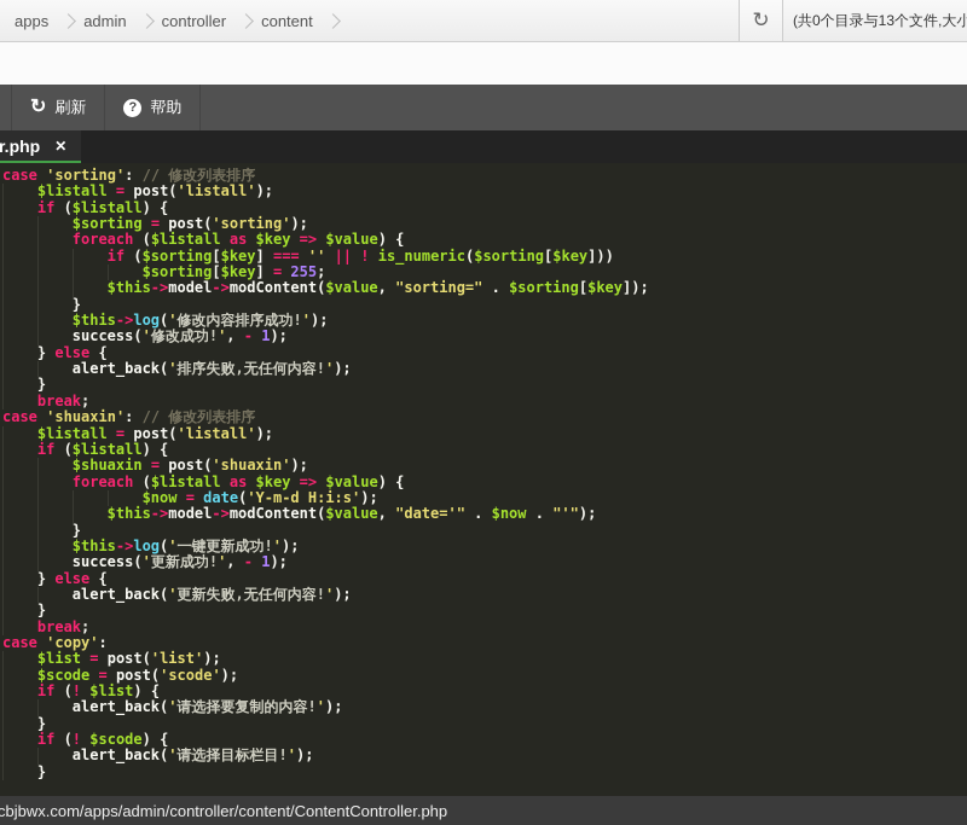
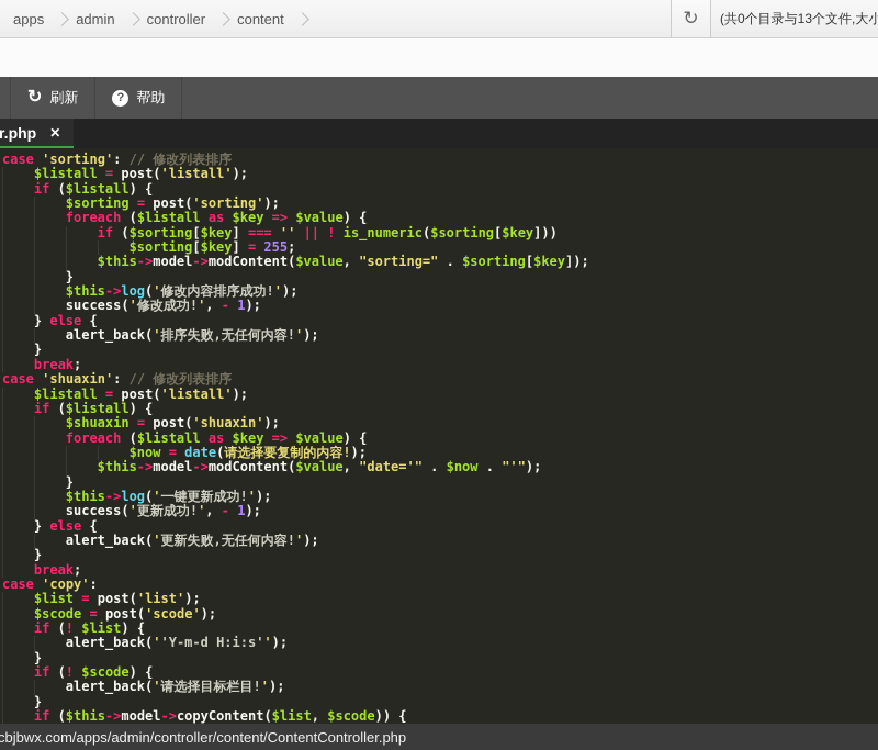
  apps
  admin
  controller
  content
  ↻
  (共0个目录与13个文件,大小
  ↻
  刷新
  ?
  帮助
  r.php
  ✕
  case 'sorting': // 修改列表排序
  $listall = post('listall');
  if ($listall) {
  $sorting = post('sorting');
  foreach ($listall as $key => $value) {
  if ($sorting[$key] === '' || ! is_numeric($sorting[$key]))
  $sorting[$key] = 255;
  $this->model->modContent($value, "sorting=" . $sorting[$key]);
  }
  $this->log('修改内容排序成功!');
  success('修改成功!', - 1);
  } else {
  alert_back('排序失败,无任何内容!');
  }
  break;
  case 'shuaxin': // 修改列表排序
  $listall = post('listall');
  if ($listall) {
  $shuaxin = post('shuaxin');
  foreach ($listall as $key => $value) {
- $now = date('Y-m-d H:i:s');
+ $now = date(请选择要复制的内容!);
  $this->model->modContent($value, "date='" . $now . "'");
  }
  $this->log('一键更新成功!');
  success('更新成功!', - 1);
  } else {
  alert_back('更新失败,无任何内容!');
  }
  break;
  case 'copy':
  $list = post('list');
  $scode = post('scode');
  if (! $list) {
- alert_back('请选择要复制的内容!');
+ alert_back(''Y-m-d H:i:s'');
  }
  if (! $scode) {
  alert_back('请选择目标栏目!');
  }
+ if ($this->model->copyContent($list, $scode)) {
  cbjbwx.com/apps/admin/controller/content/ContentController.php
